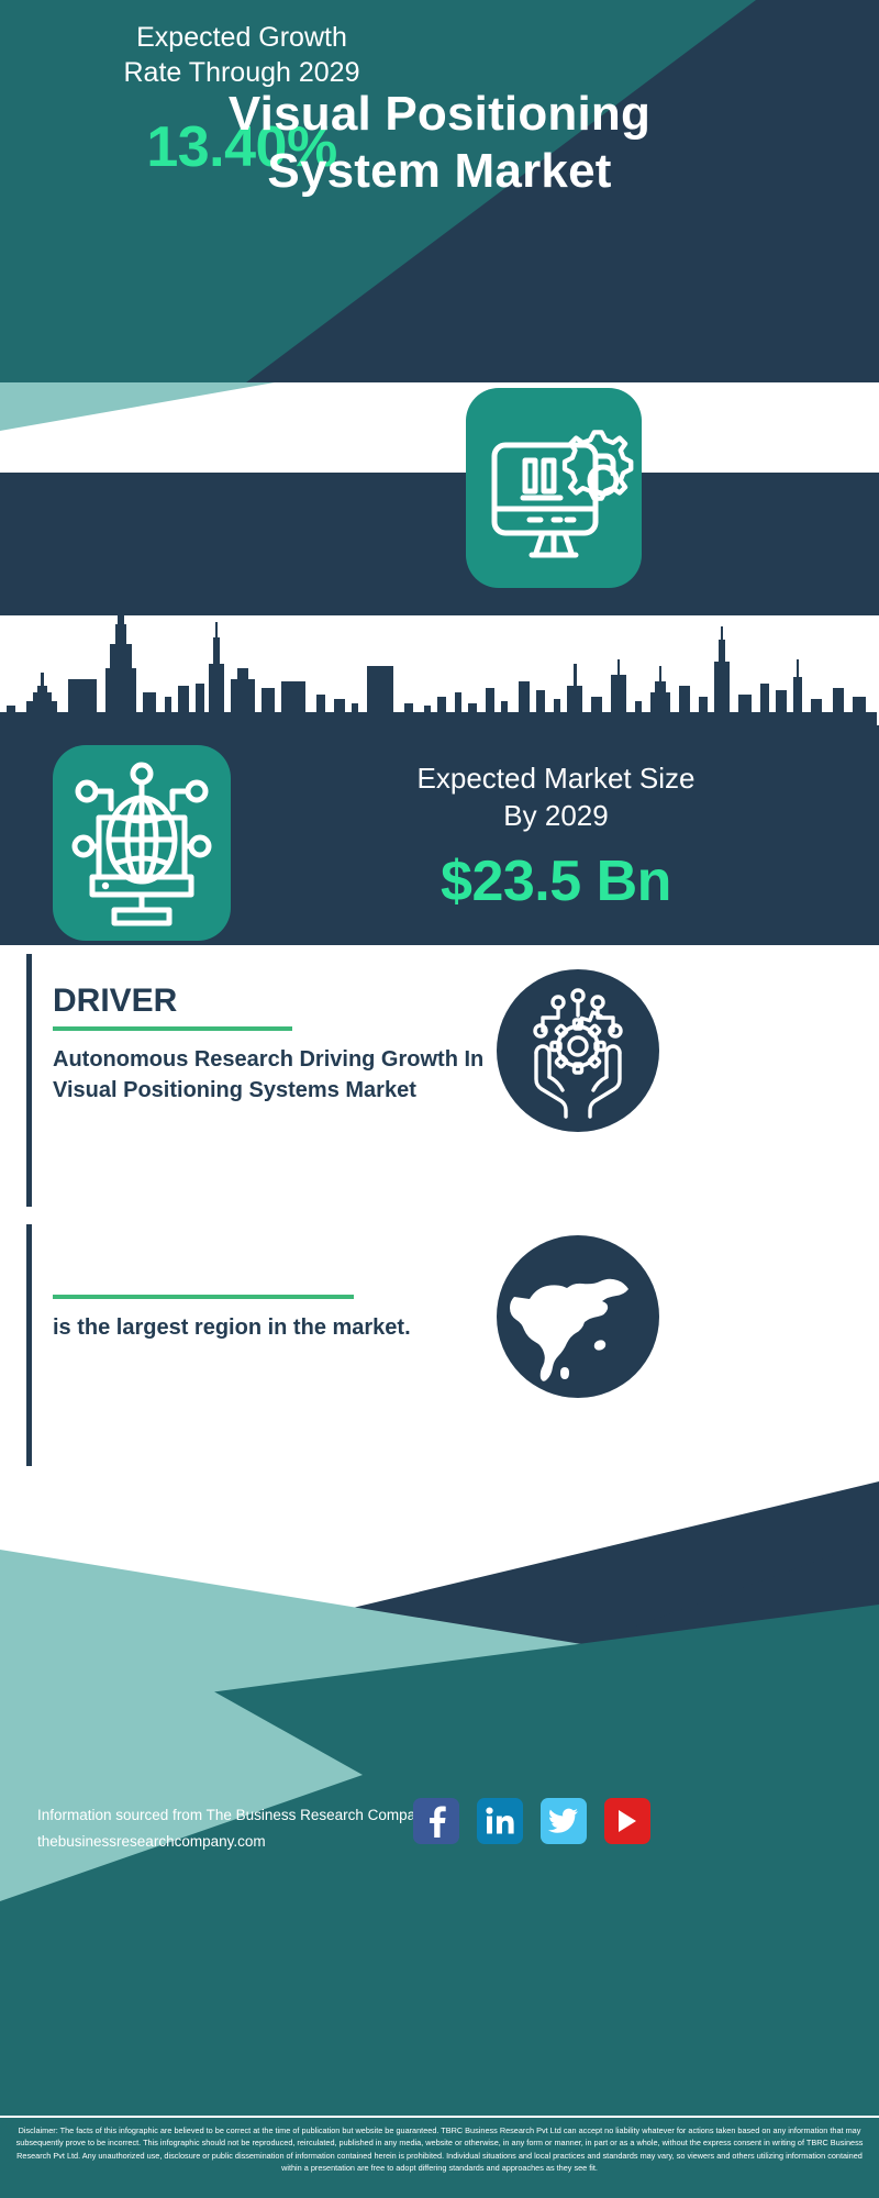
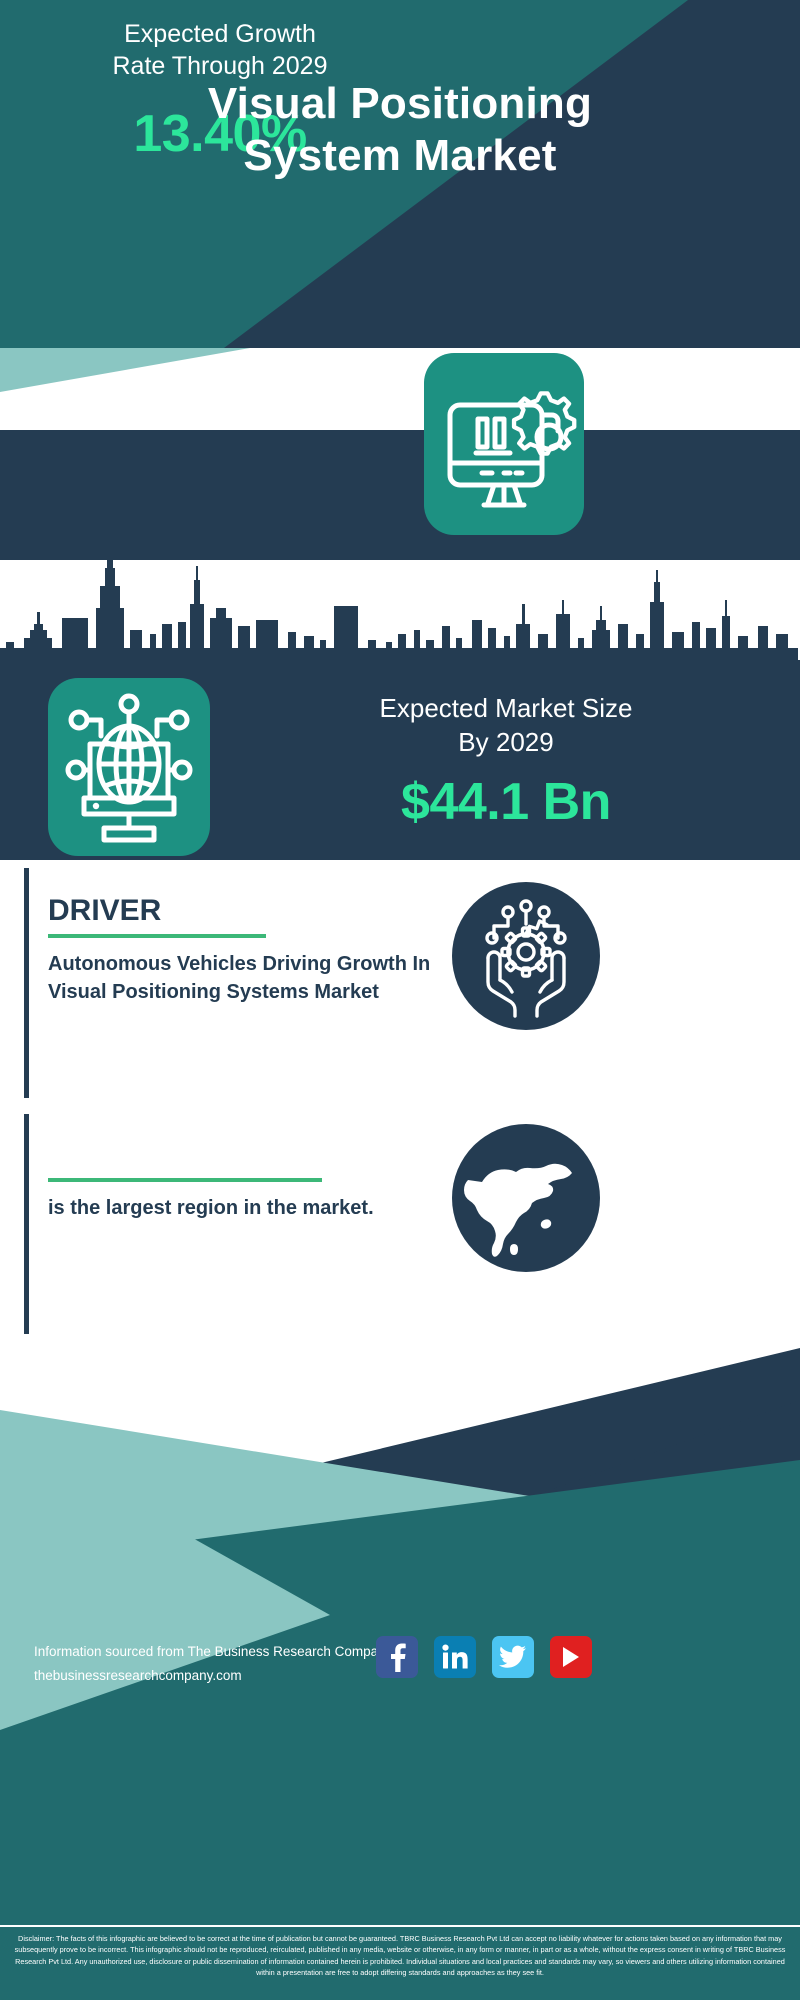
  Visual Positioning
  System Market
  Expected Growth
  Rate Through 2029
  13.40%
  Expected Market Size
  By 2029
- $23.5 Bn
+ $44.1 Bn
  DRIVER
- Autonomous Research Driving Growth In Visual Positioning Systems Market
+ Autonomous Vehicles Driving Growth In Visual Positioning Systems Market
  is the largest region in the market.
  Information sourced from The Business Research Compa
  thebusinessresearchcompany.com
- Disclaimer: The facts of this infographic are believed to be correct at the time of publication but website be guaranteed. TBRC Business Research Pvt Ltd can accept no liability whatever for actions taken based on any information that may subsequently prove to be incorrect. This infographic should not be reproduced, reirculated, published in any media, website or otherwise, in any form or manner, in part or as a whole, without the express consent in writing of TBRC Business Research Pvt Ltd. Any unauthorized use, disclosure or public dissemination of information contained herein is prohibited. Individual situations and local practices and standards may vary, so viewers and others utilizing information contained within a presentation are free to adopt differing standards and approaches as they see fit.
+ Disclaimer: The facts of this infographic are believed to be correct at the time of publication but cannot be guaranteed. TBRC Business Research Pvt Ltd can accept no liability whatever for actions taken based on any information that may subsequently prove to be incorrect. This infographic should not be reproduced, reirculated, published in any media, website or otherwise, in any form or manner, in part or as a whole, without the express consent in writing of TBRC Business Research Pvt Ltd. Any unauthorized use, disclosure or public dissemination of information contained herein is prohibited. Individual situations and local practices and standards may vary, so viewers and others utilizing information contained within a presentation are free to adopt differing standards and approaches as they see fit.
